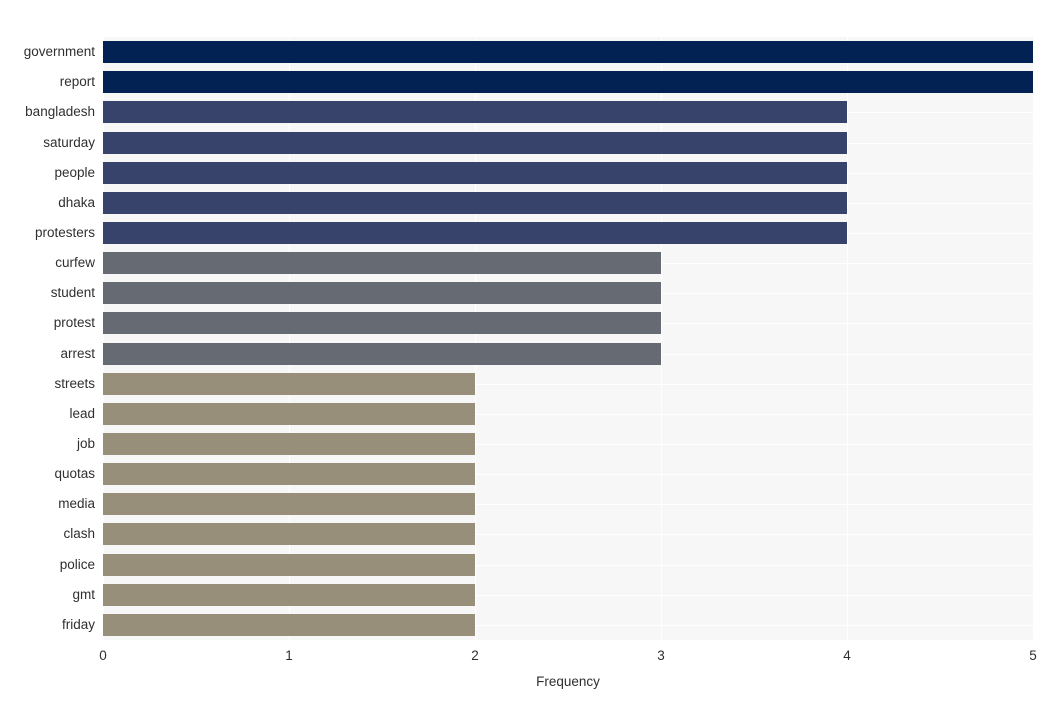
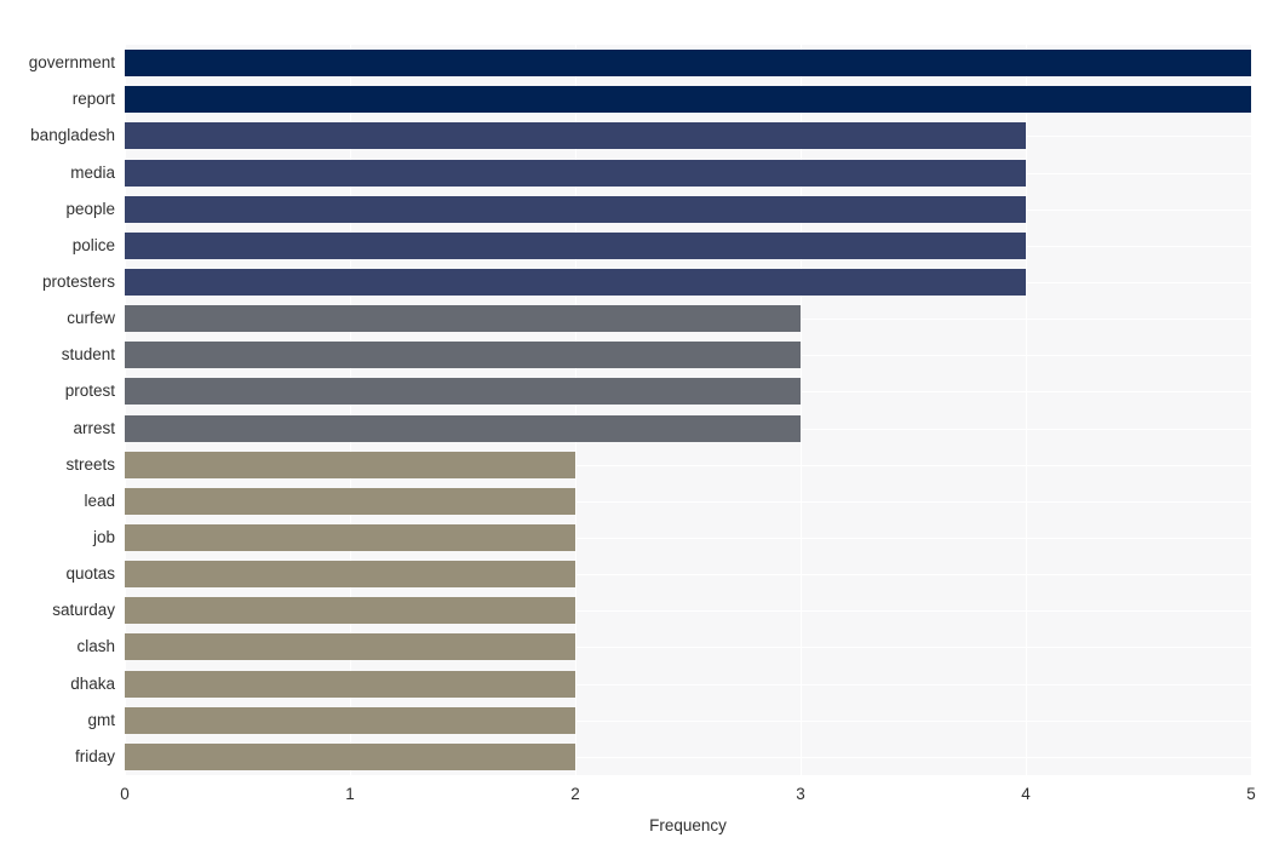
  government
  report
  bangladesh
- saturday
+ media
  people
- dhaka
+ police
  protesters
  curfew
  student
  protest
  arrest
  streets
  lead
  job
  quotas
- media
+ saturday
  clash
- police
+ dhaka
  gmt
  friday
  0
  1
  2
  3
  4
  5
  Frequency
